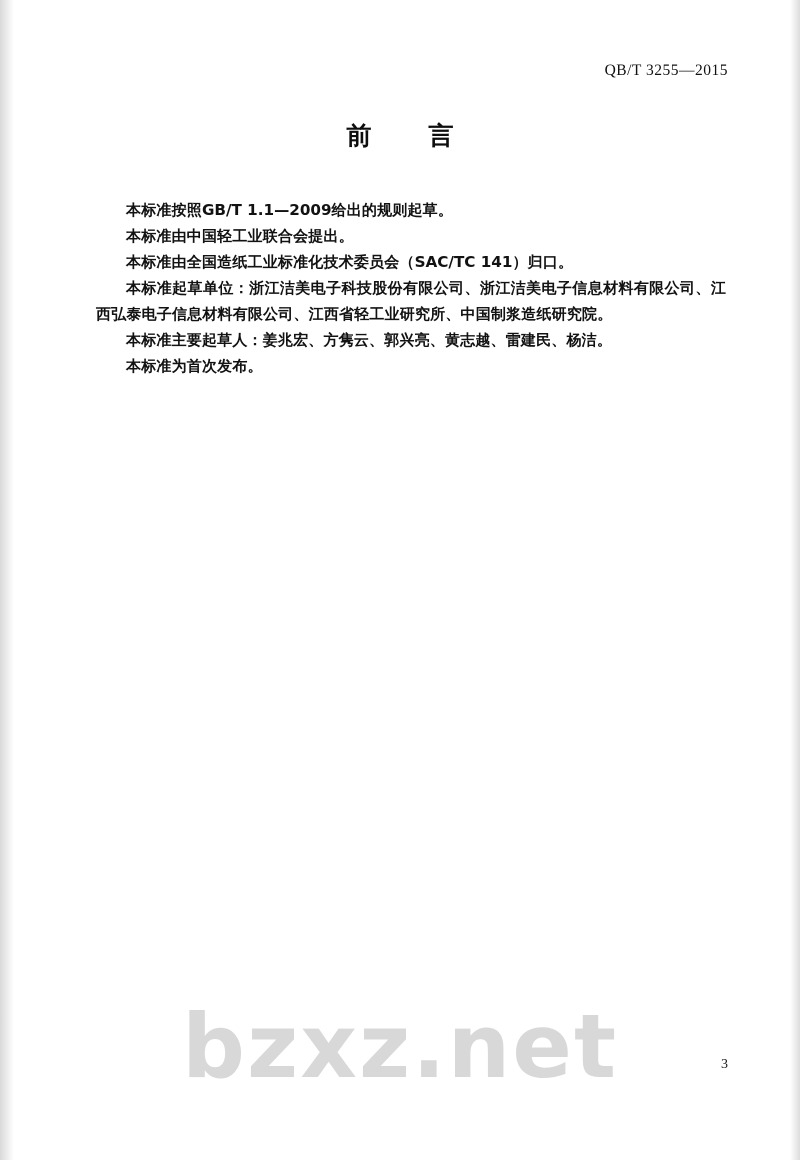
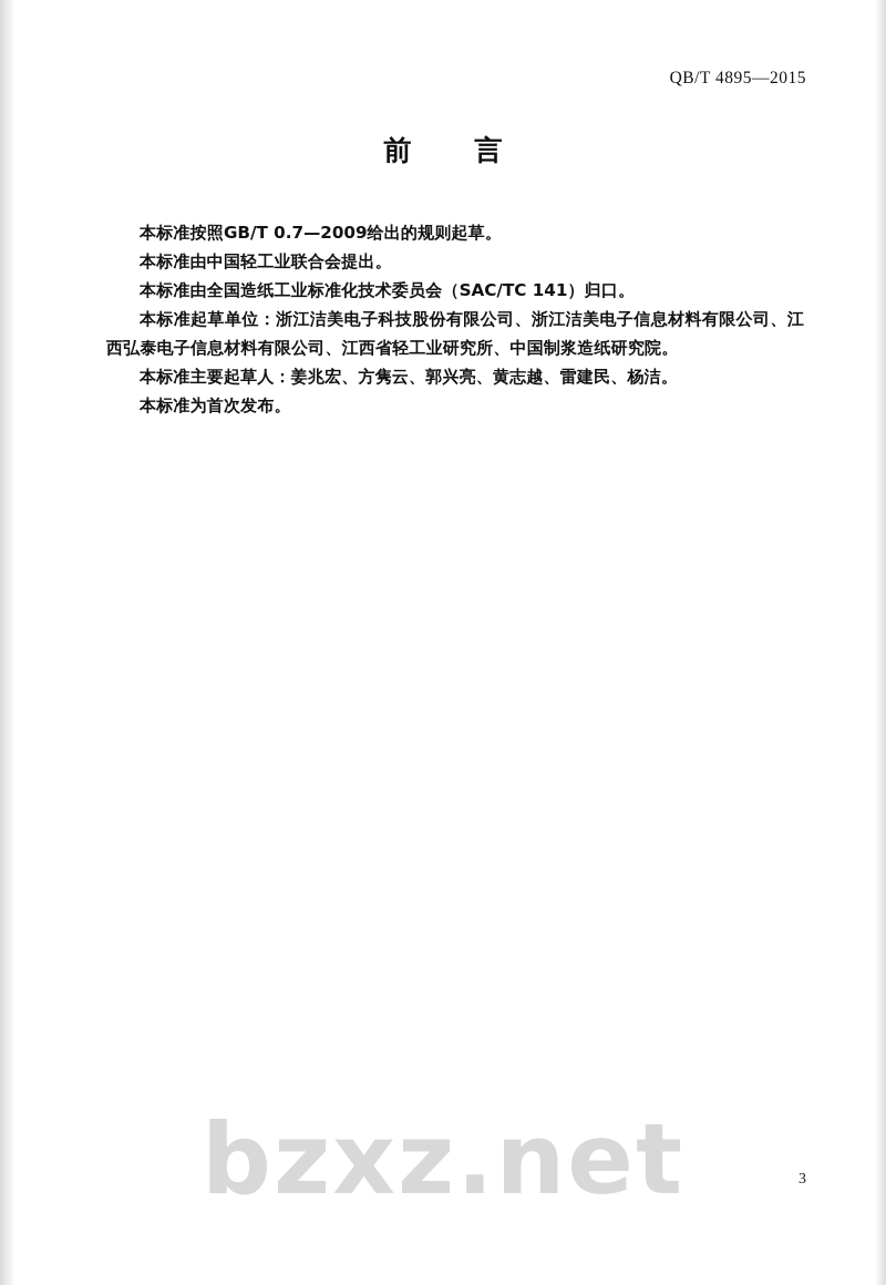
- QB/T 3255—2015
+ QB/T 4895—2015
  前 言
- 本标准按照GB/T 1.1—2009给出的规则起草。
+ 本标准按照GB/T 0.7—2009给出的规则起草。
  本标准由中国轻工业联合会提出。
  本标准由全国造纸工业标准化技术委员会（SAC/TC 141）归口。
  本标准起草单位：浙江洁美电子科技股份有限公司、浙江洁美电子信息材料有限公司、江西弘泰电子信息材料有限公司、江西省轻工业研究所、中国制浆造纸研究院。
  本标准主要起草人：姜兆宏、方隽云、郭兴亮、黄志越、雷建民、杨洁。
  本标准为首次发布。
  bzxz.net
  3
